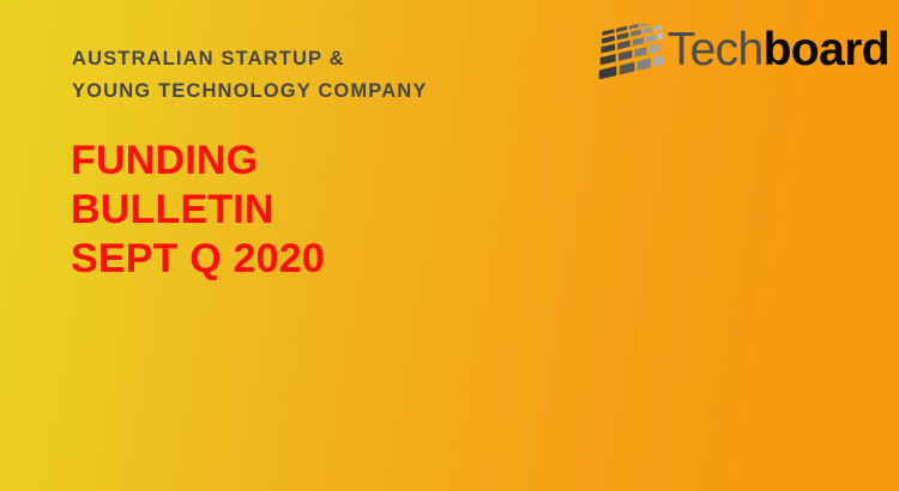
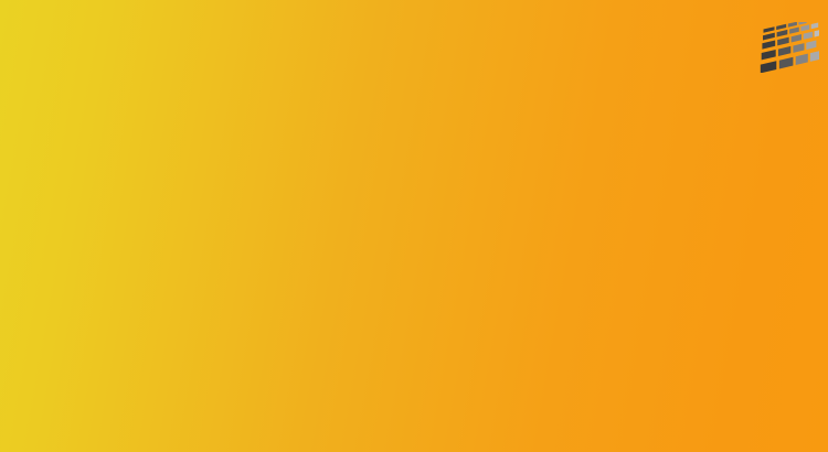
- Techboard
- AUSTRALIAN STARTUP &
- YOUNG TECHNOLOGY COMPANY
- FUNDING
- BULLETIN
- SEPT Q 2020
